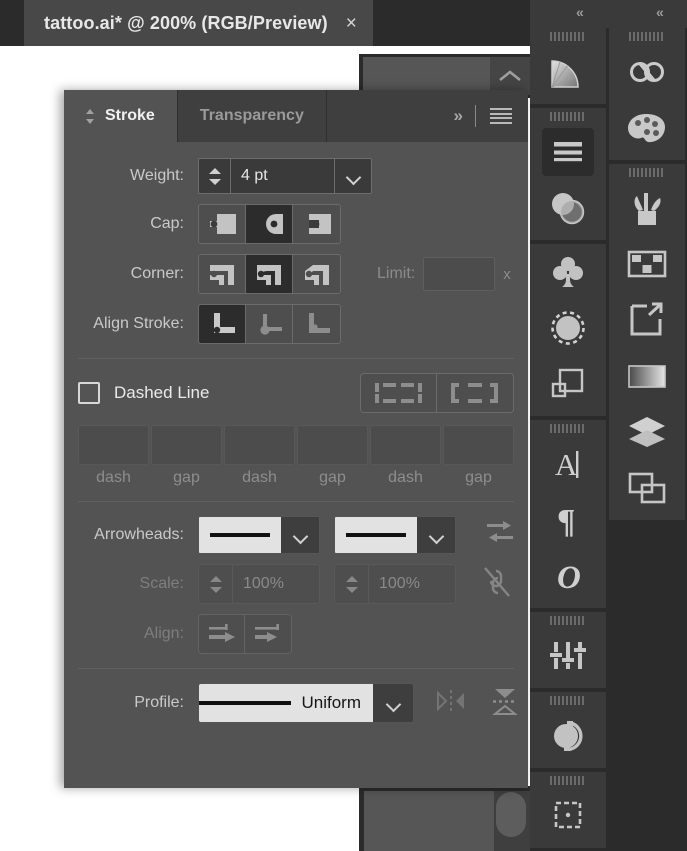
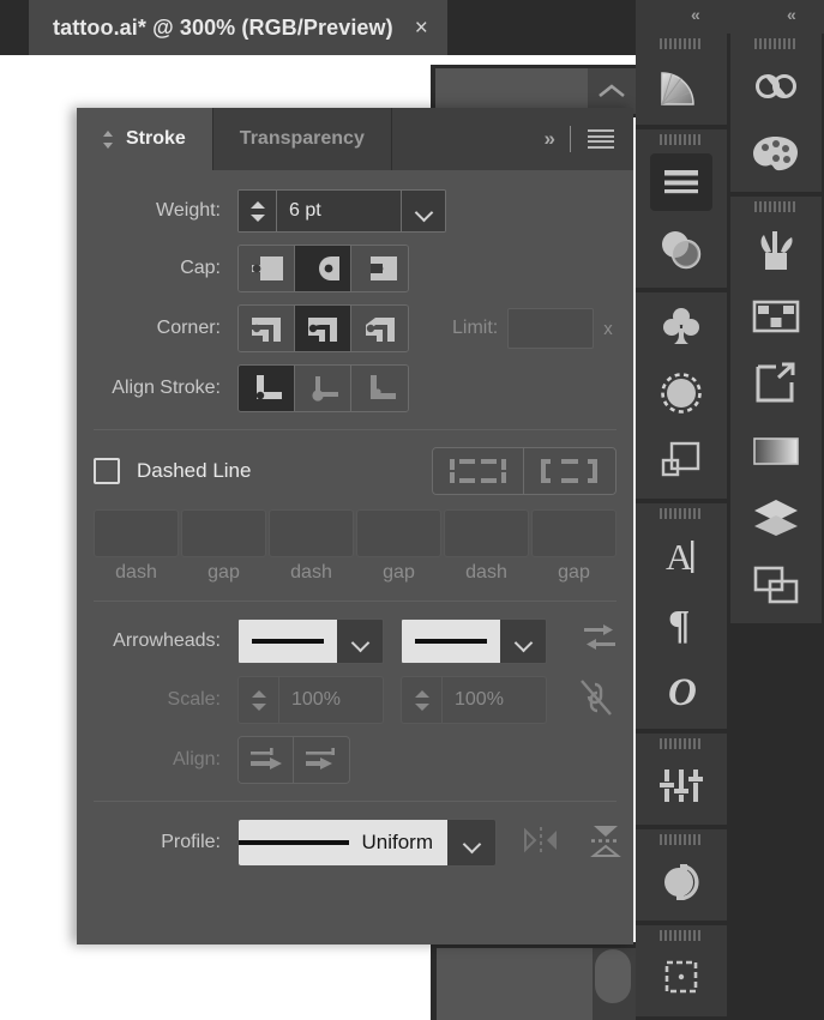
- tattoo.ai* @ 200% (RGB/Preview)
+ tattoo.ai* @ 300% (RGB/Preview)
  ×
  Stroke
  Transparency
  »
  Weight:
- 4 pt
+ 6 pt
  Cap:
  Corner:
  Limit:
  x
  Align Stroke:
  Dashed Line
  dash
  gap
  dash
  gap
  dash
  gap
  Arrowheads:
  Scale:
  100%
  100%
  Align:
  Profile:
  Uniform
  «
  «
  A
  ¶
  O
